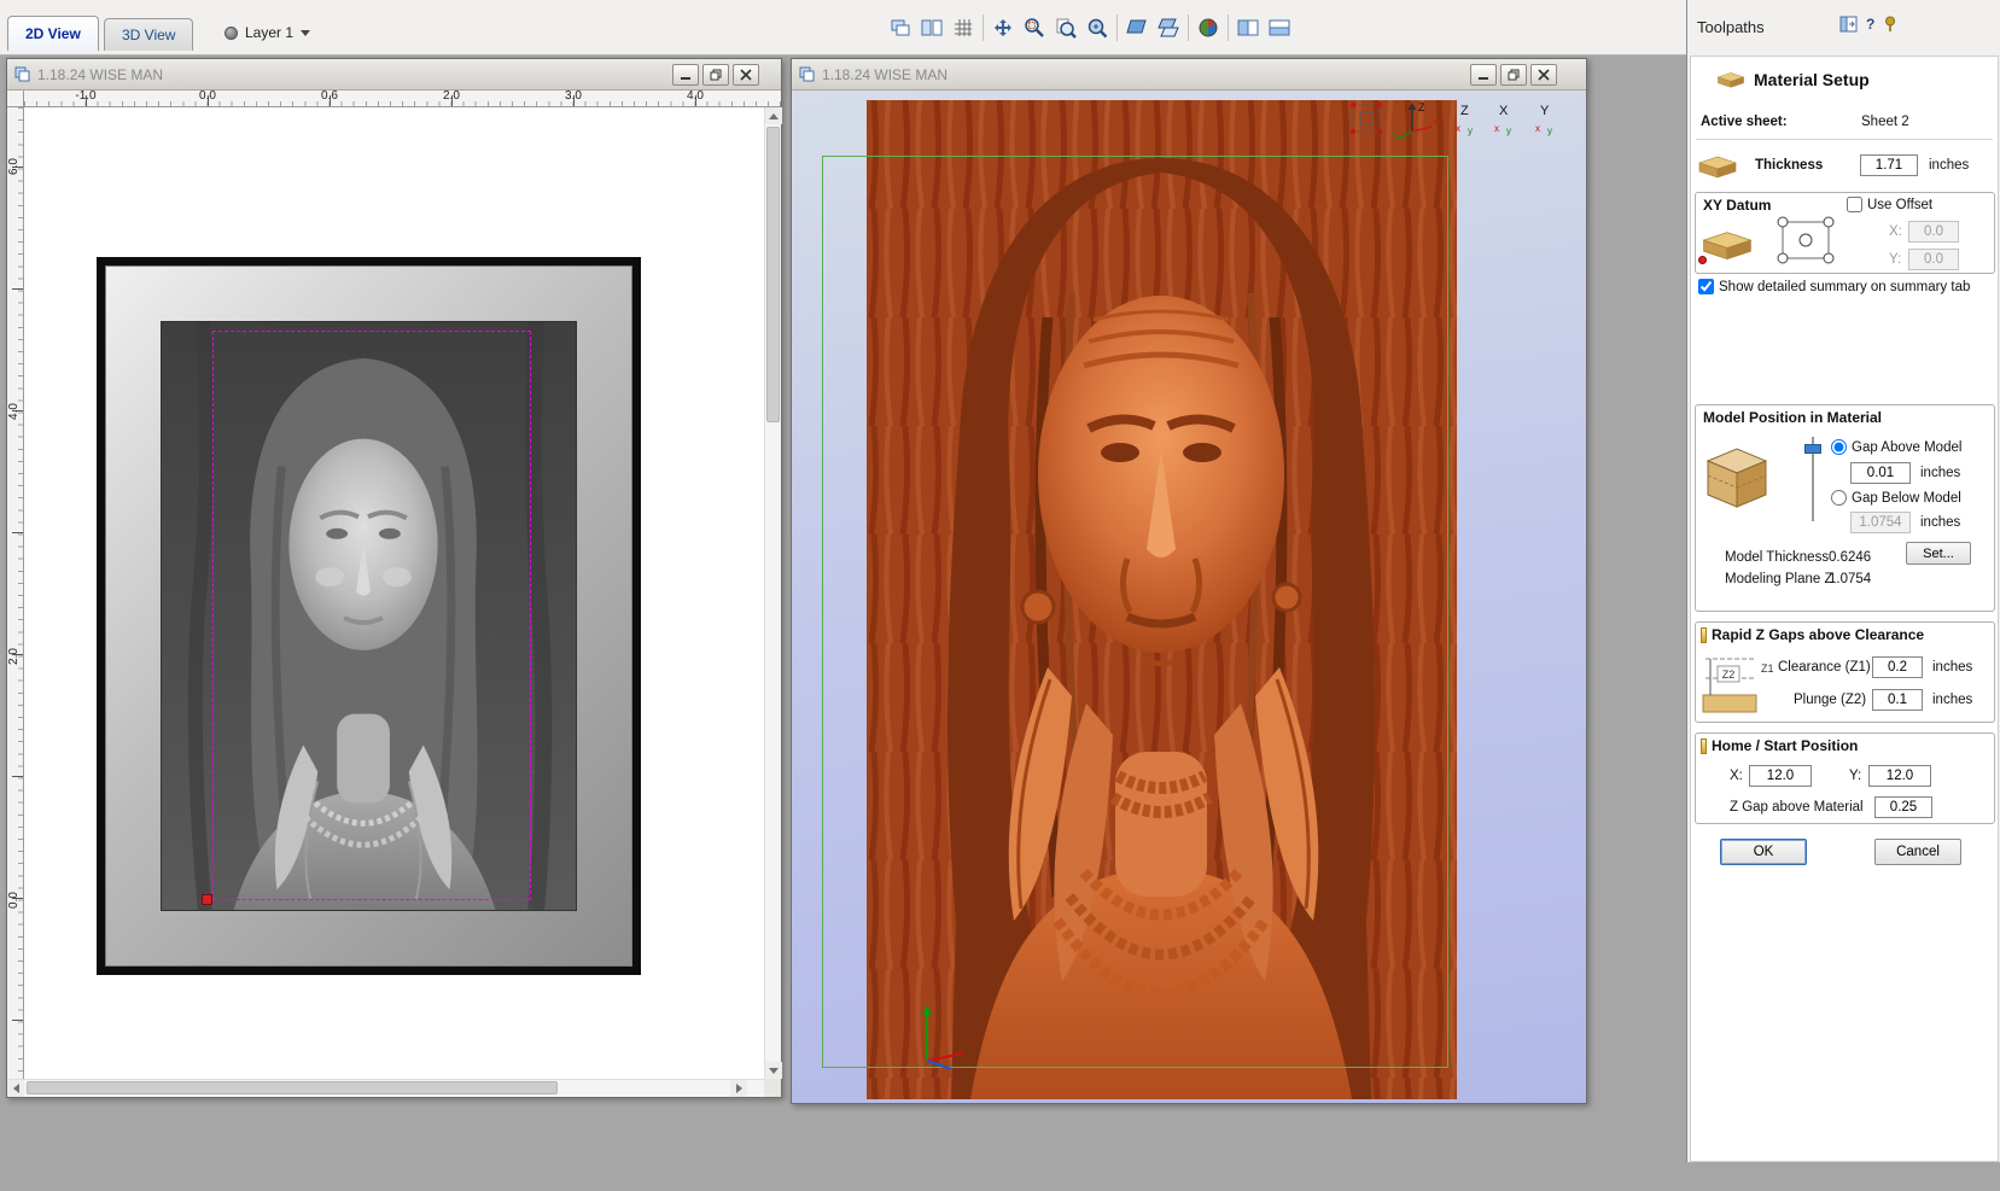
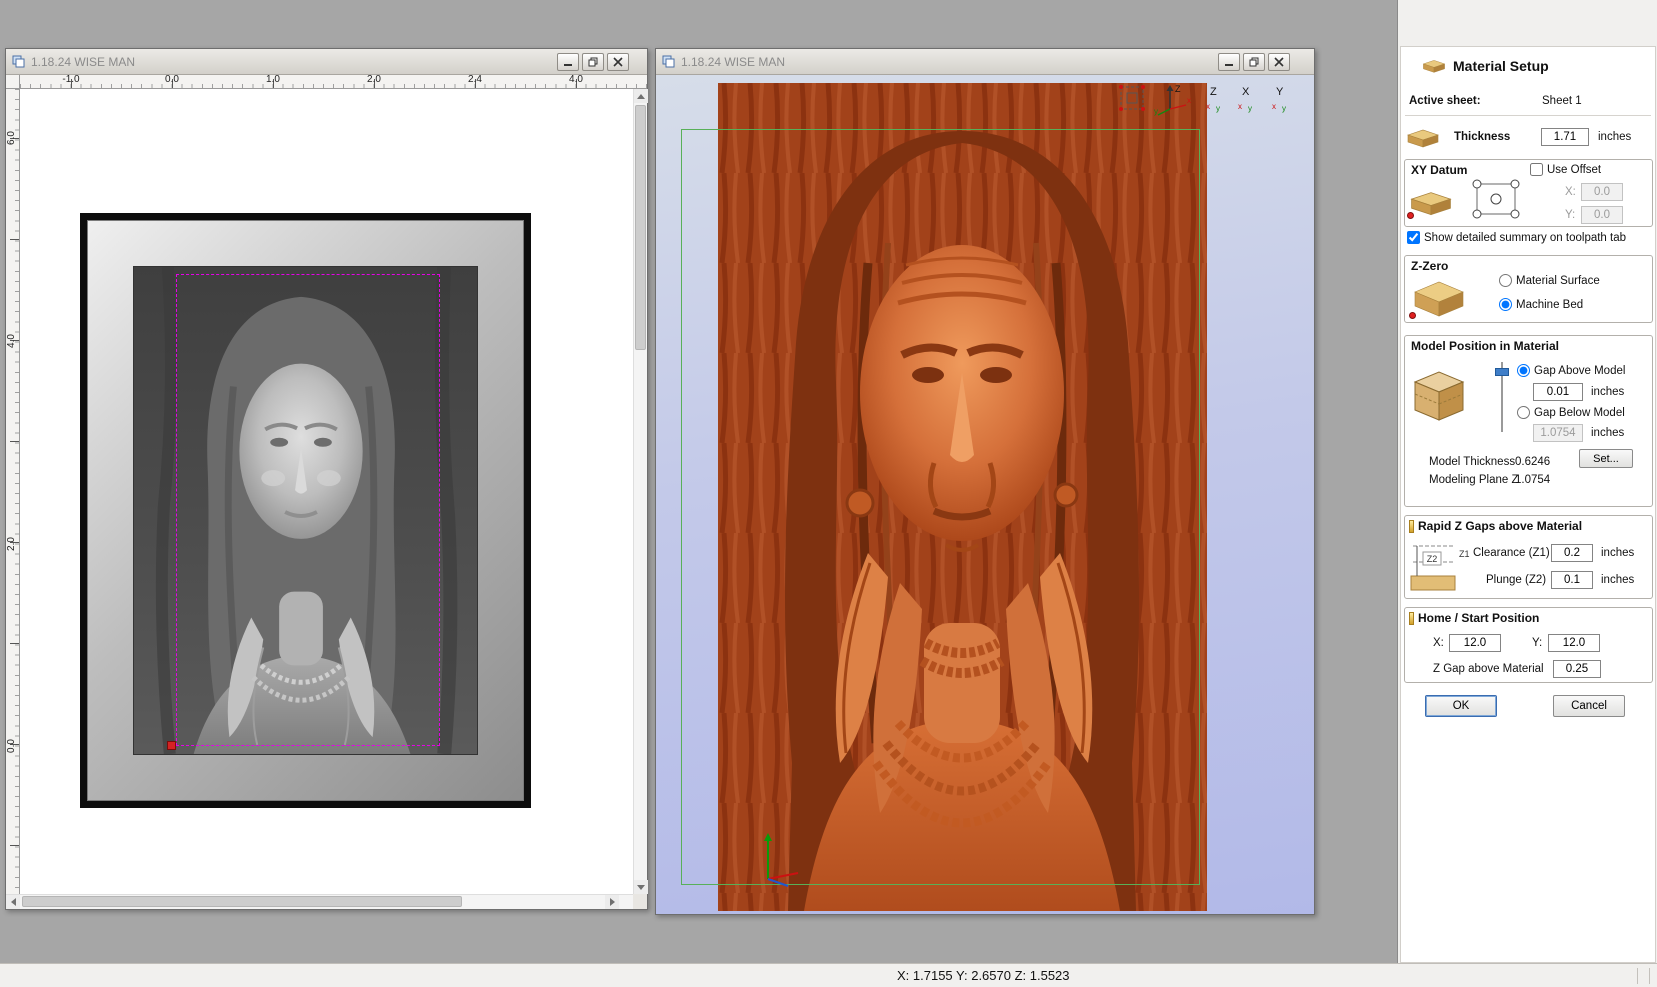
- 2D View
- 3D View
- Layer 1
  1.18.24 WISE MAN
  -1.0
  0.0
- 0.6
+ 1.0
  2.0
- 3.0
+ 2.4
  4.0
  1.18.24 WISE MAN
  Z
  x
  y
  Z
  x
  y
  X
  x
  y
  Y
  x
  y
- Toolpaths
- ?
  Material Setup
  Active sheet:
- Sheet 2
+ Sheet 1
  Thickness
  1.71
  inches
  XY Datum
  Use Offset
  X:
  0.0
  Y:
  0.0
- Show detailed summary on summary tab
+ Show detailed summary on toolpath tab
+ Z-Zero
+ Material Surface
+ Machine Bed
  Model Position in Material
  Gap Above Model
  0.01
  inches
  Gap Below Model
  1.0754
  inches
  Model Thickness
  0.6246
  Set...
  Modeling Plane Z
  1.0754
- Rapid Z Gaps above Clearance
+ Rapid Z Gaps above Material
  Z2
  Z1
  Clearance (Z1)
  0.2
  inches
  Plunge (Z2)
  0.1
  inches
  Home / Start Position
  X:
  12.0
  Y:
  12.0
  Z Gap above Material
  0.25
  OK
  Cancel
+ X: 1.7155 Y: 2.6570 Z: 1.5523
